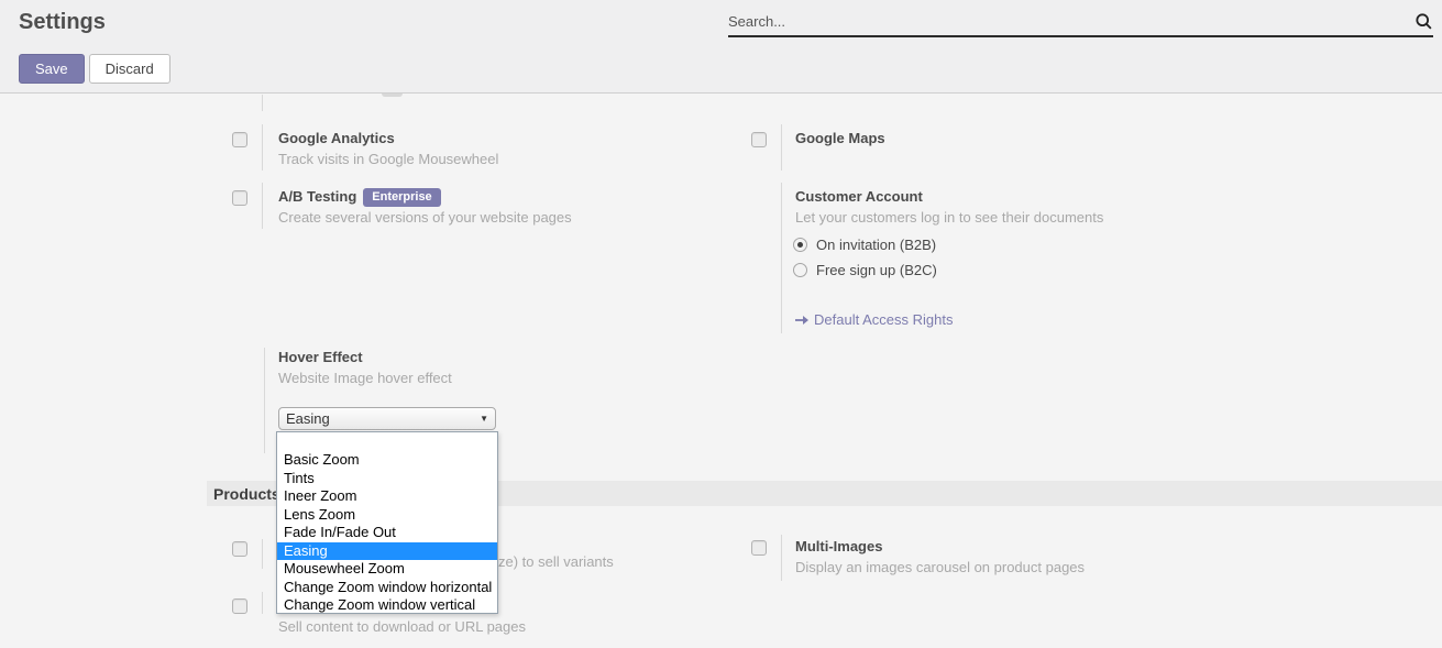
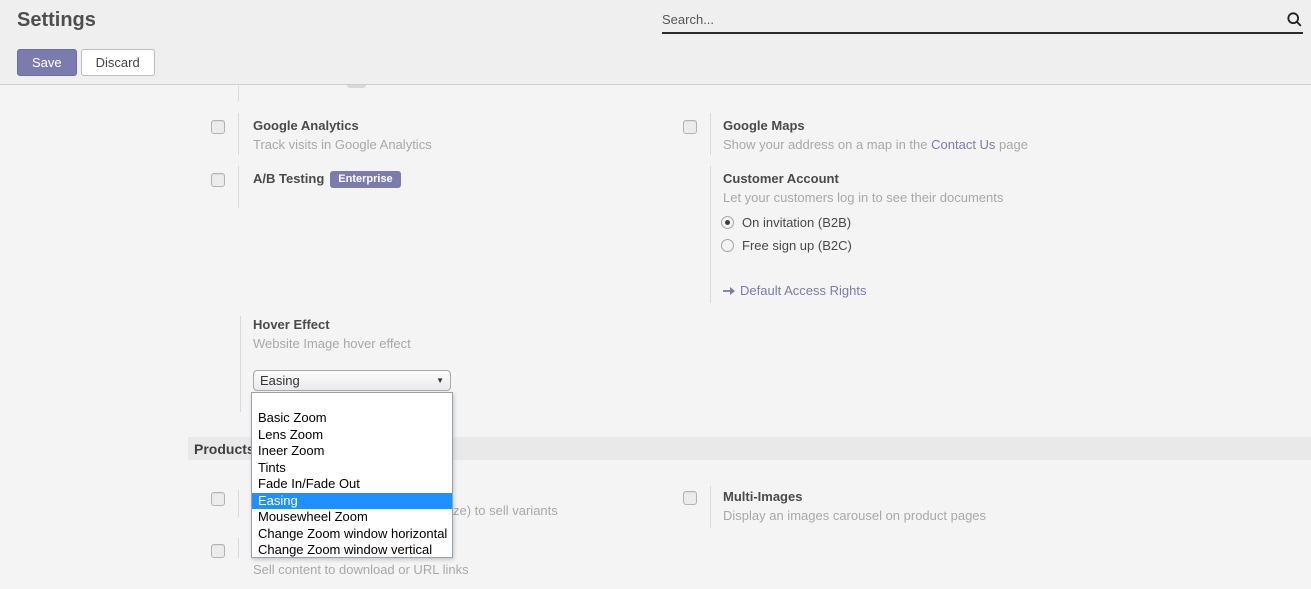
  Settings
  Search...
  Save
  Discard
  Google Analytics
- Track visits in Google Mousewheel
+ Track visits in Google Analytics
  A/B Testing Enterprise
- Create several versions of your website pages
  Hover Effect
  Website Image hover effect
  Easing
  ▼
  Google Maps
+ Show your address on a map in the Contact Us page
  Customer Account
  Let your customers log in to see their documents
  On invitation (B2B)
  Free sign up (B2C)
  Default Access Rights
  Product
  ze) to sell variants
- Sell content to download or URL pages
+ Sell content to download or URL links
  Multi-Images
  Display an images carousel on product pages
  Basic Zoom
- Tints
+ Lens Zoom
  Ineer Zoom
- Lens Zoom
+ Tints
  Fade In/Fade Out
  Easing
  Mousewheel Zoom
  Change Zoom window horizontal
  Change Zoom window vertical
